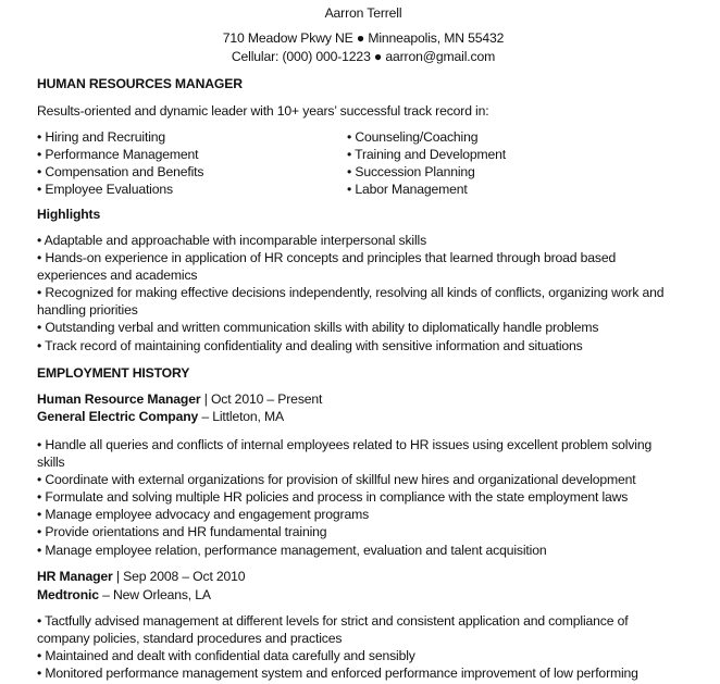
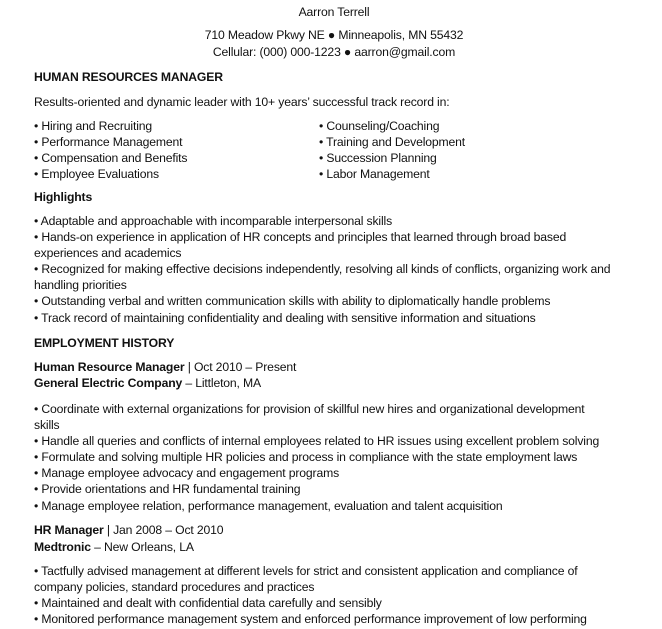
  Aarron Terrell
  710 Meadow Pkwy NE ● Minneapolis, MN 55432
  Cellular: (000) 000-1223 ● aarron@gmail.com
  HUMAN RESOURCES MANAGER
  Results-oriented and dynamic leader with 10+ years’ successful track record in:
  • Hiring and Recruiting
  • Performance Management
  • Compensation and Benefits
  • Employee Evaluations
  • Counseling/Coaching
  • Training and Development
  • Succession Planning
  • Labor Management
  Highlights
  • Adaptable and approachable with incomparable interpersonal skills
  • Hands-on experience in application of HR concepts and principles that learned through broad based
  experiences and academics
  • Recognized for making effective decisions independently, resolving all kinds of conflicts, organizing work and
  handling priorities
  • Outstanding verbal and written communication skills with ability to diplomatically handle problems
  • Track record of maintaining confidentiality and dealing with sensitive information and situations
  EMPLOYMENT HISTORY
  Human Resource Manager | Oct 2010 – Present
  General Electric Company – Littleton, MA
- • Handle all queries and conflicts of internal employees related to HR issues using excellent problem solving
+ • Coordinate with external organizations for provision of skillful new hires and organizational development
  skills
- • Coordinate with external organizations for provision of skillful new hires and organizational development
+ • Handle all queries and conflicts of internal employees related to HR issues using excellent problem solving
  • Formulate and solving multiple HR policies and process in compliance with the state employment laws
  • Manage employee advocacy and engagement programs
  • Provide orientations and HR fundamental training
  • Manage employee relation, performance management, evaluation and talent acquisition
- HR Manager | Sep 2008 – Oct 2010
+ HR Manager | Jan 2008 – Oct 2010
  Medtronic – New Orleans, LA
  • Tactfully advised management at different levels for strict and consistent application and compliance of
  company policies, standard procedures and practices
  • Maintained and dealt with confidential data carefully and sensibly
  • Monitored performance management system and enforced performance improvement of low performing
